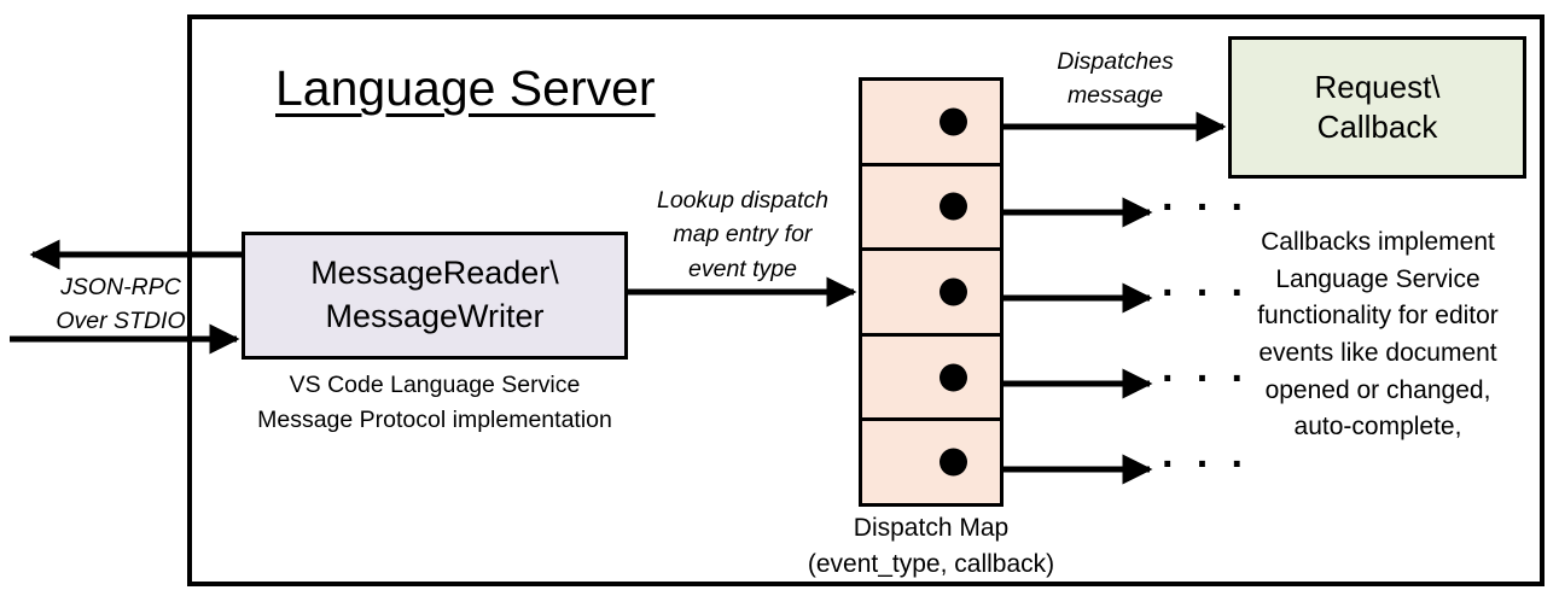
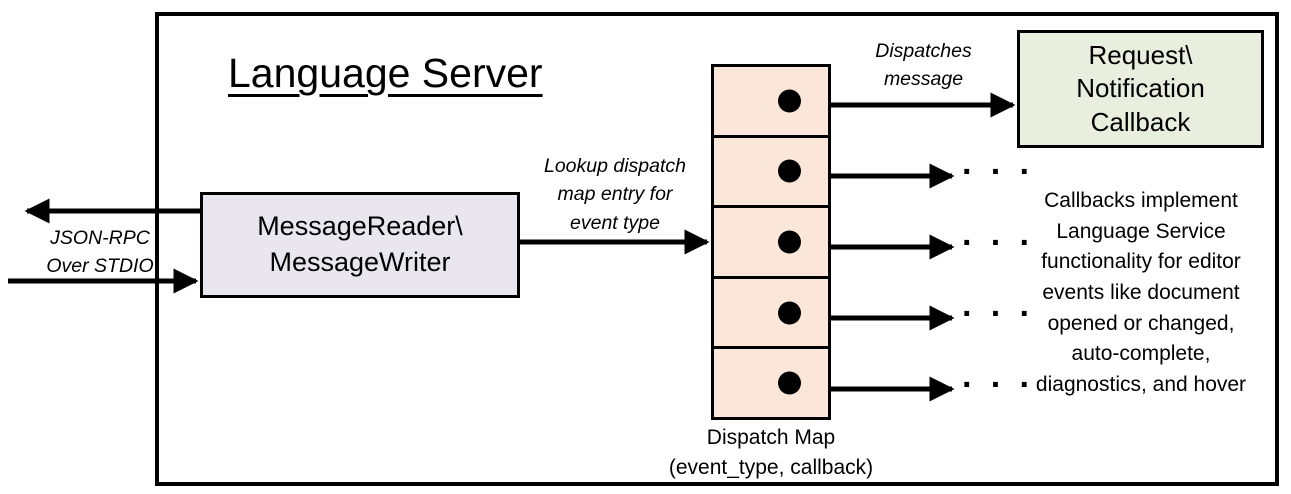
  Language Server
  JSON-RPC
  Over STDIO
  MessageReader\
  MessageWriter
- VS Code Language Service
- Message Protocol implementation
  Lookup dispatch
  map entry for
  event type
  Dispatches
  message
  Dispatch Map
  (event_type, callback)
  · · ·
  · · ·
  · · ·
  · · ·
  Request\
+ Notification
  Callback
  Callbacks implement
  Language Service
  functionality for editor
  events like document
  opened or changed,
  auto-complete,
+ diagnostics, and hover
